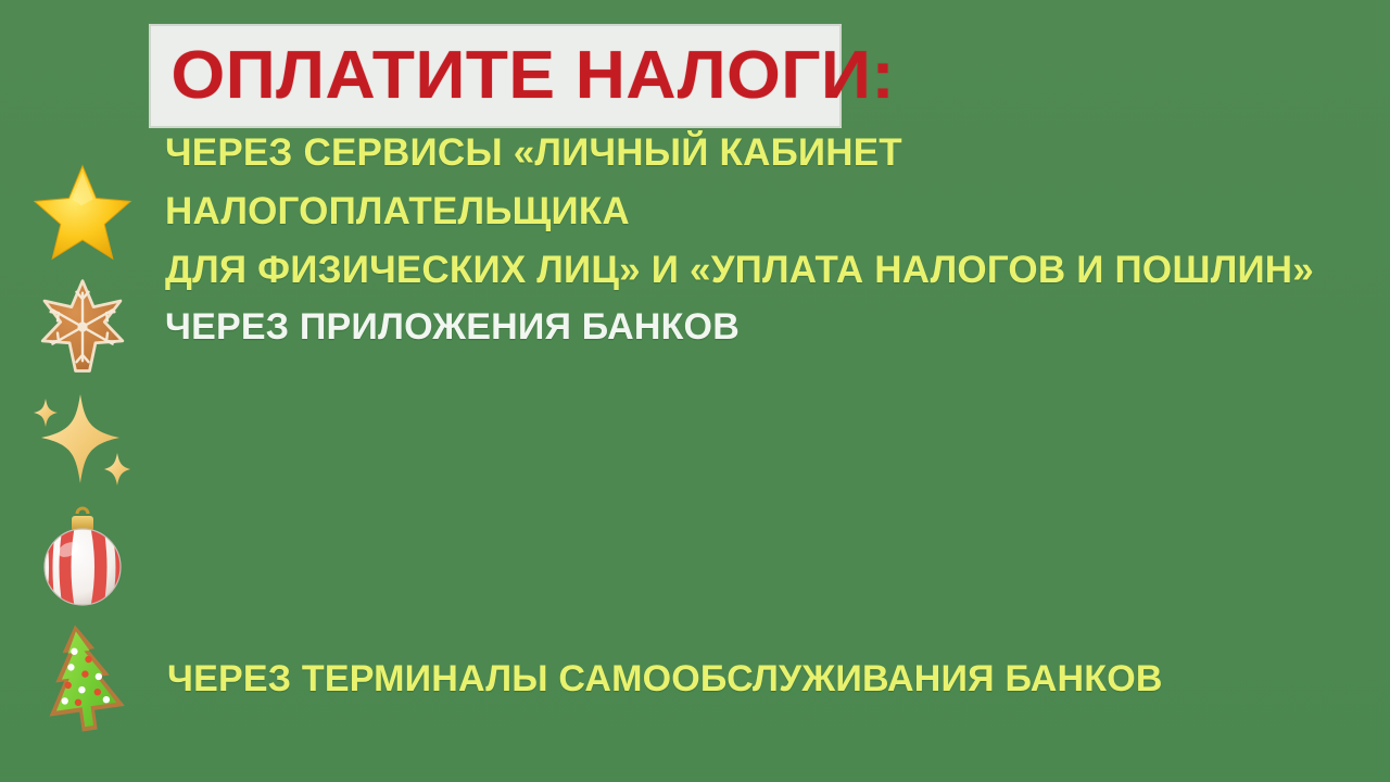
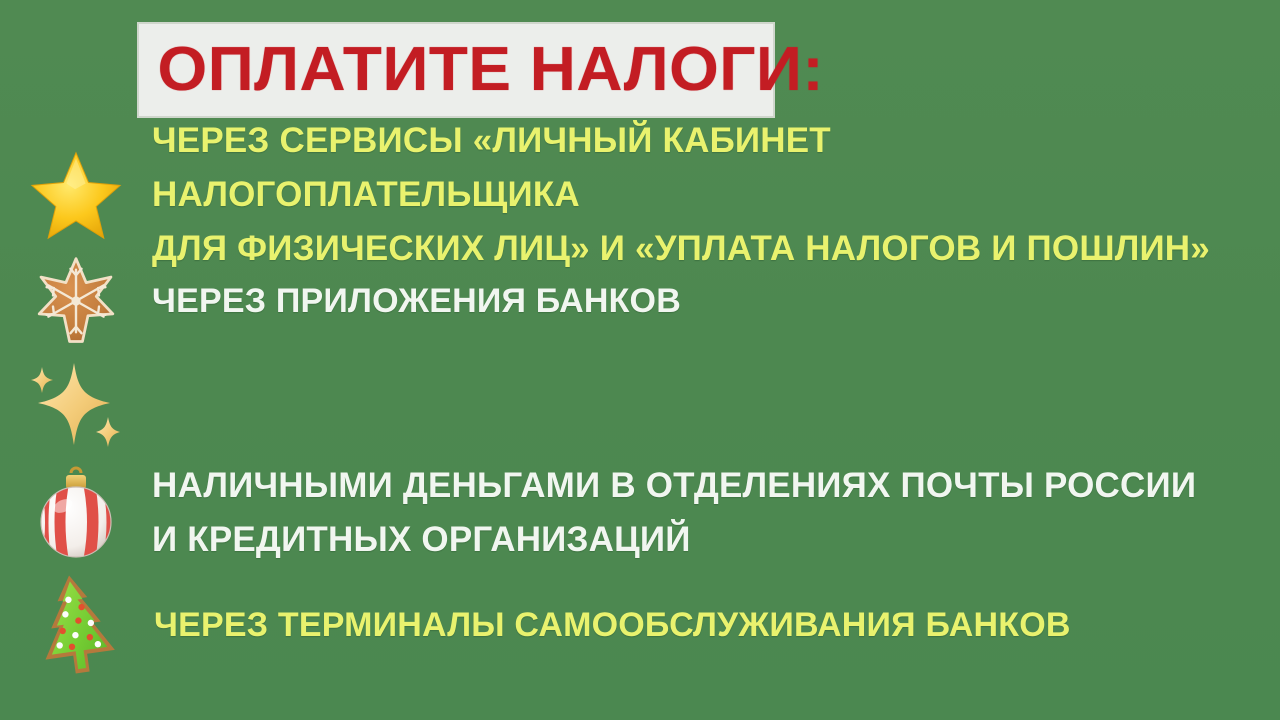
  ОПЛАТИТЕ НАЛОГИ:
  ЧЕРЕЗ СЕРВИСЫ «ЛИЧНЫЙ КАБИНЕТ НАЛОГОПЛАТЕЛЬЩИКА
  ДЛЯ ФИЗИЧЕСКИХ ЛИЦ» И «УПЛАТА НАЛОГОВ И ПОШЛИН»
  ЧЕРЕЗ ПРИЛОЖЕНИЯ БАНКОВ
+ НАЛИЧНЫМИ ДЕНЬГАМИ В ОТДЕЛЕНИЯХ ПОЧТЫ РОССИИ
+ И КРЕДИТНЫХ ОРГАНИЗАЦИЙ
  ЧЕРЕЗ ТЕРМИНАЛЫ САМООБСЛУЖИВАНИЯ БАНКОВ
